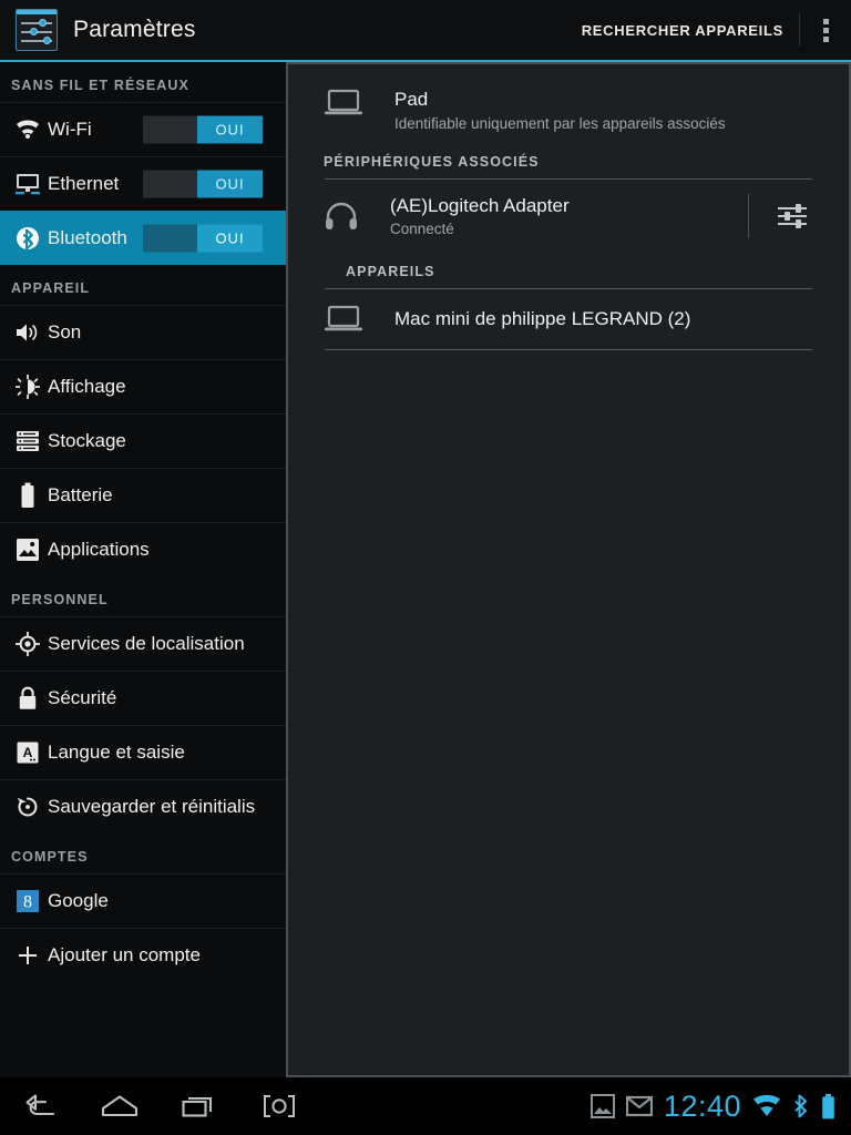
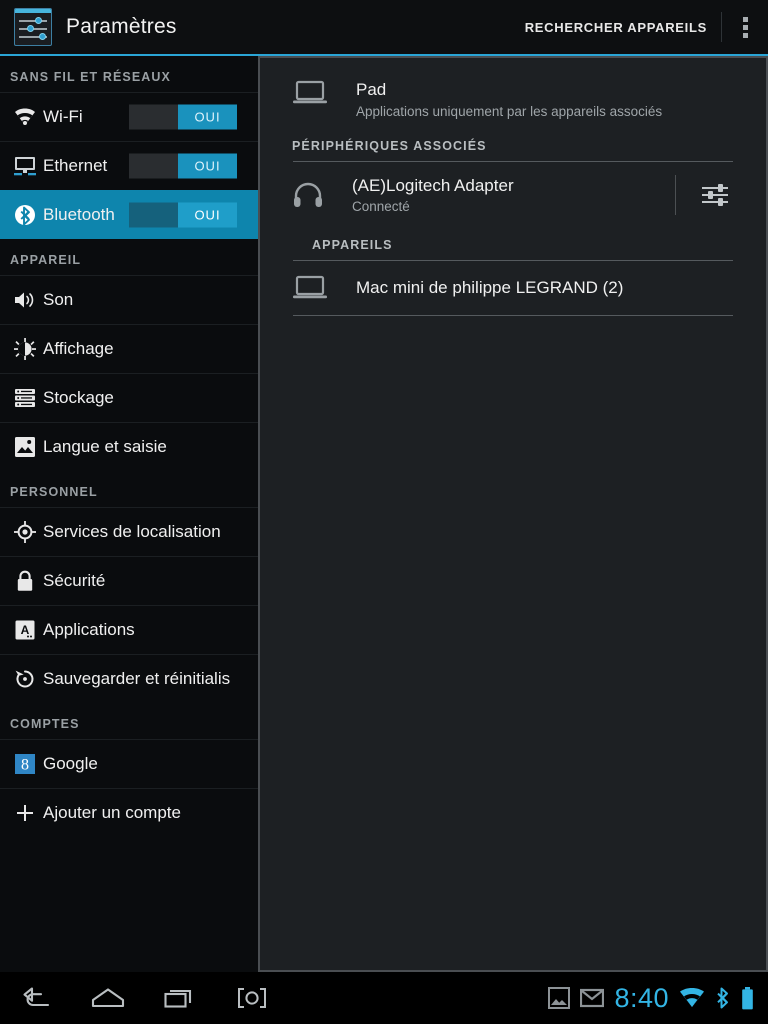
  Paramètres
  RECHERCHER APPAREILS
  SANS FIL ET RÉSEAUX
  Wi-Fi
  OUI
  Ethernet
  OUI
  Bluetooth
  OUI
  APPAREIL
  Son
  Affichage
  Stockage
- Batterie
- Applications
+ Langue et saisie
  PERSONNEL
  Services de localisation
  Sécurité
  A
- Langue et saisie
+ Applications
  Sauvegarder et réinitialis
  COMPTES
  8
  Google
  Ajouter un compte
  Pad
- Identifiable uniquement par les appareils associés
+ Applications uniquement par les appareils associés
  PÉRIPHÉRIQUES ASSOCIÉS
  (AE)Logitech Adapter
  Connecté
  APPAREILS
  Mac mini de philippe LEGRAND (2)
- 12:40
+ 8:40
